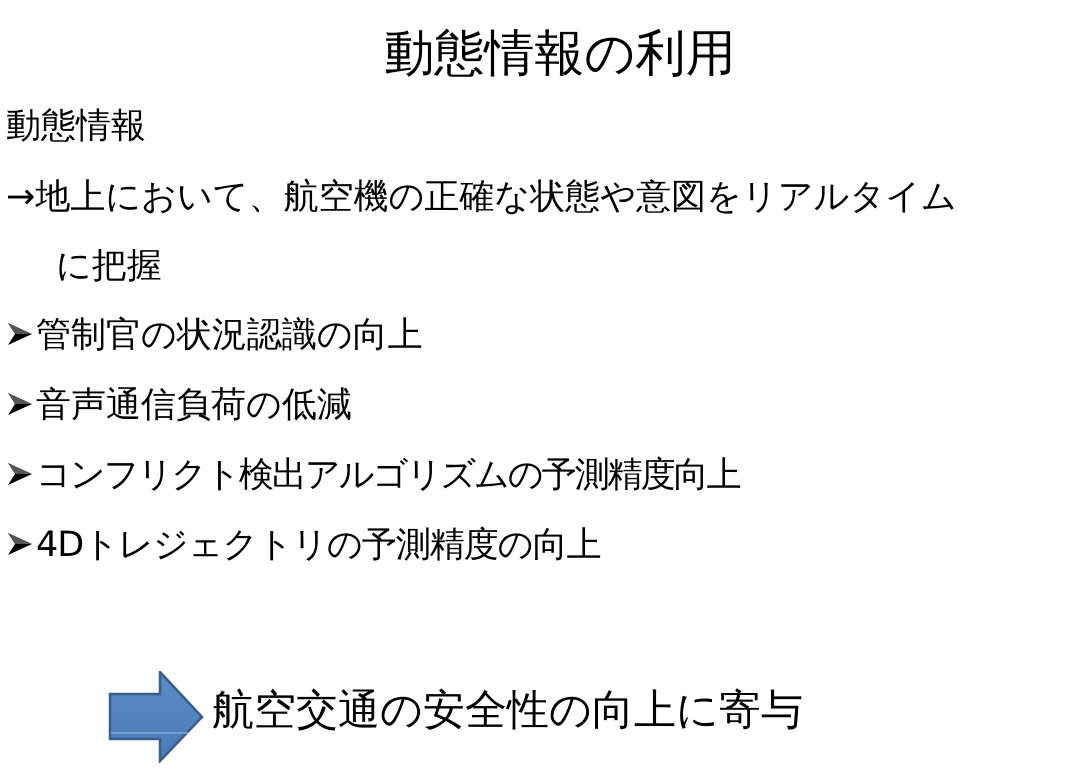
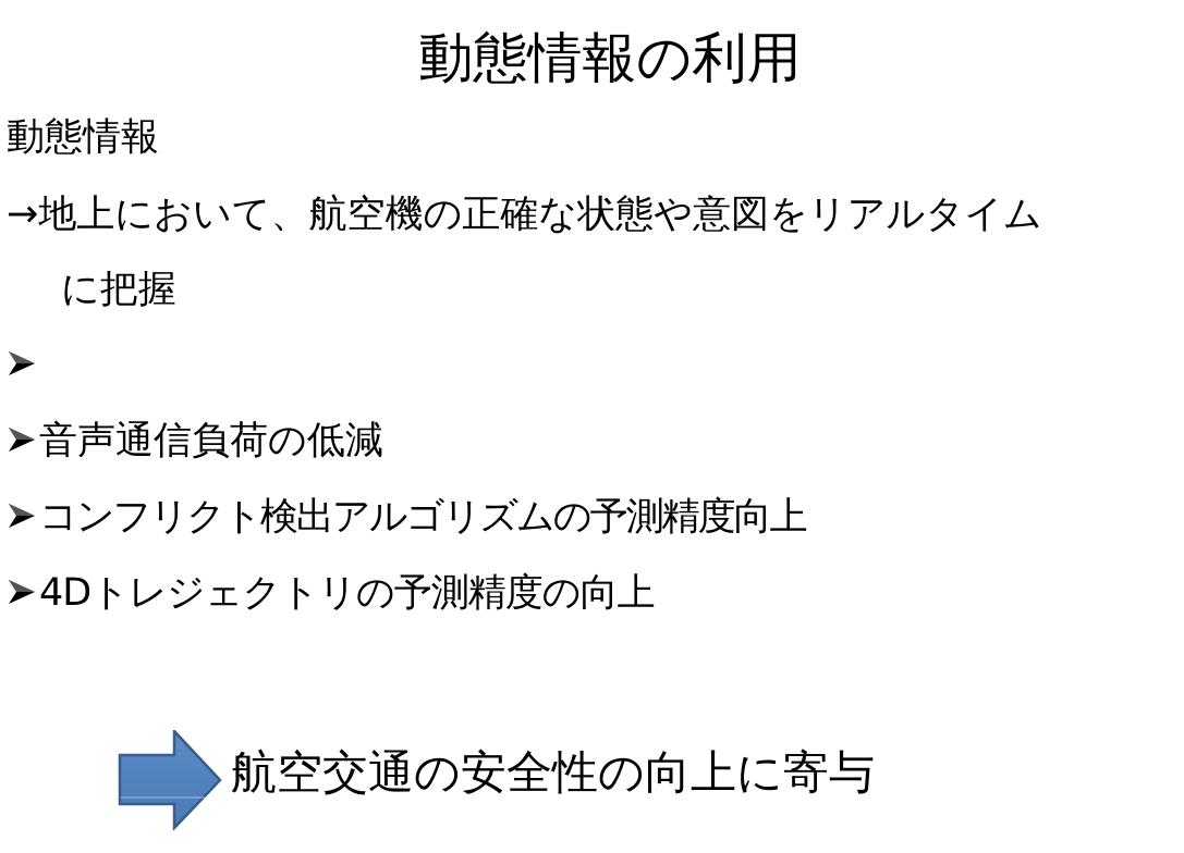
  動態情報の利用
  動態情報
  →地上において、航空機の正確な状態や意図をリアルタイム
  に把握
- 管制官の状況認識の向上
  音声通信負荷の低減
  コンフリクト検出アルゴリズムの予測精度向上
  4Dトレジェクトリの予測精度の向上
  航空交通の安全性の向上に寄与
